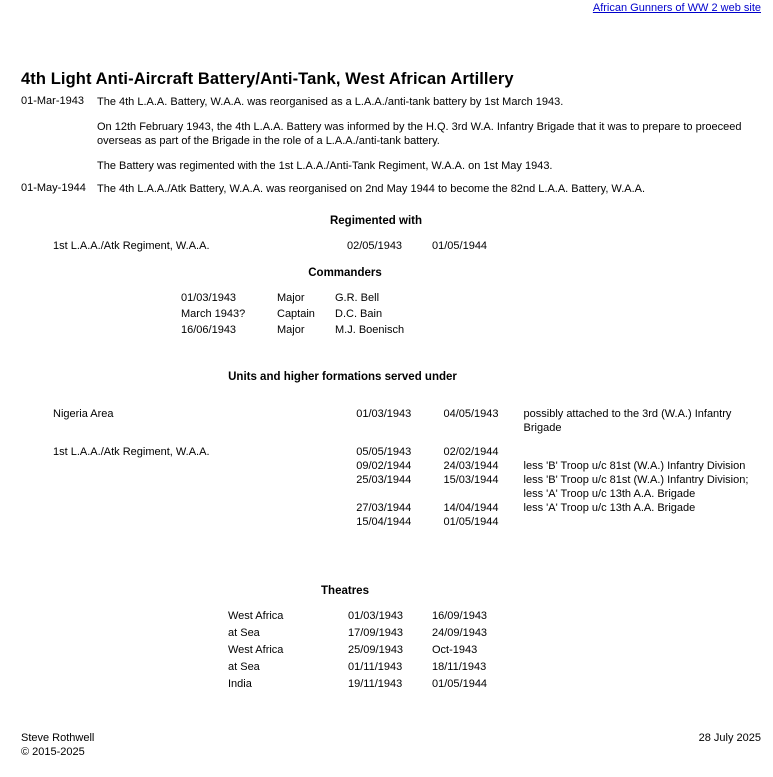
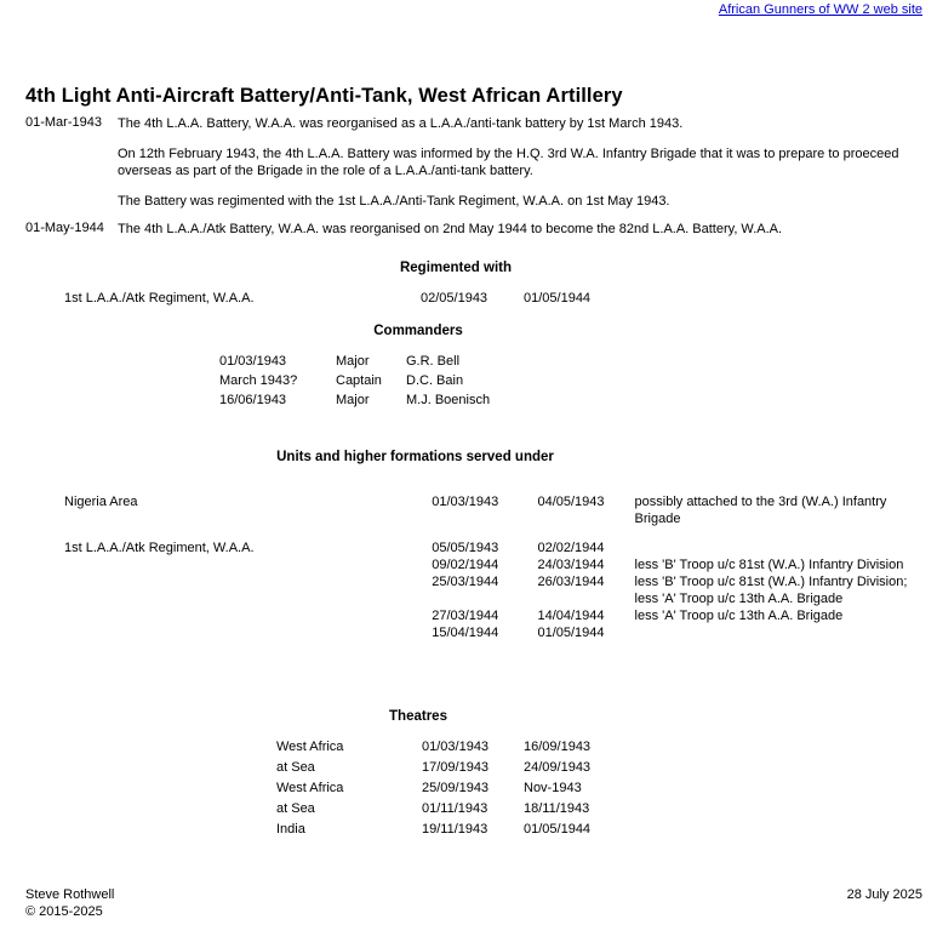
  African Gunners of WW 2 web site
  4th Light Anti-Aircraft Battery/Anti-Tank, West African Artillery
  01-Mar-1943
  The 4th L.A.A. Battery, W.A.A. was reorganised as a L.A.A./anti-tank battery by 1st March 1943.
  On 12th February 1943, the 4th L.A.A. Battery was informed by the H.Q. 3rd W.A. Infantry Brigade that it was to prepare to proeceed overseas as part of the Brigade in the role of a L.A.A./anti-tank battery.
  The Battery was regimented with the 1st L.A.A./Anti-Tank Regiment, W.A.A. on 1st May 1943.
  01-May-1944
  The 4th L.A.A./Atk Battery, W.A.A. was reorganised on 2nd May 1944 to become the 82nd L.A.A. Battery, W.A.A.
  Regimented with
  1st L.A.A./Atk Regiment, W.A.A.	02/05/1943	01/05/1944
  Commanders
  01/03/1943	Major	G.R. Bell
  March 1943?	Captain	D.C. Bain
  16/06/1943	Major	M.J. Boenisch
  Units and higher formations served under
  Nigeria Area	01/03/1943	04/05/1943	possibly attached to the 3rd (W.A.) Infantry Brigade
  1st L.A.A./Atk Regiment, W.A.A.	05/05/1943	02/02/1944
  	09/02/1944	24/03/1944	less 'B' Troop u/c 81st (W.A.) Infantry Division
- 	25/03/1944	15/03/1944	less 'B' Troop u/c 81st (W.A.) Infantry Division; less 'A' Troop u/c 13th A.A. Brigade
+ 	25/03/1944	26/03/1944	less 'B' Troop u/c 81st (W.A.) Infantry Division; less 'A' Troop u/c 13th A.A. Brigade
  	27/03/1944	14/04/1944	less 'A' Troop u/c 13th A.A. Brigade
  	15/04/1944	01/05/1944
  Theatres
  West Africa	01/03/1943	16/09/1943
  at Sea	17/09/1943	24/09/1943
- West Africa	25/09/1943	Oct-1943
+ West Africa	25/09/1943	Nov-1943
  at Sea	01/11/1943	18/11/1943
  India	19/11/1943	01/05/1944
  Steve Rothwell
  28 July 2025
  © 2015-2025
